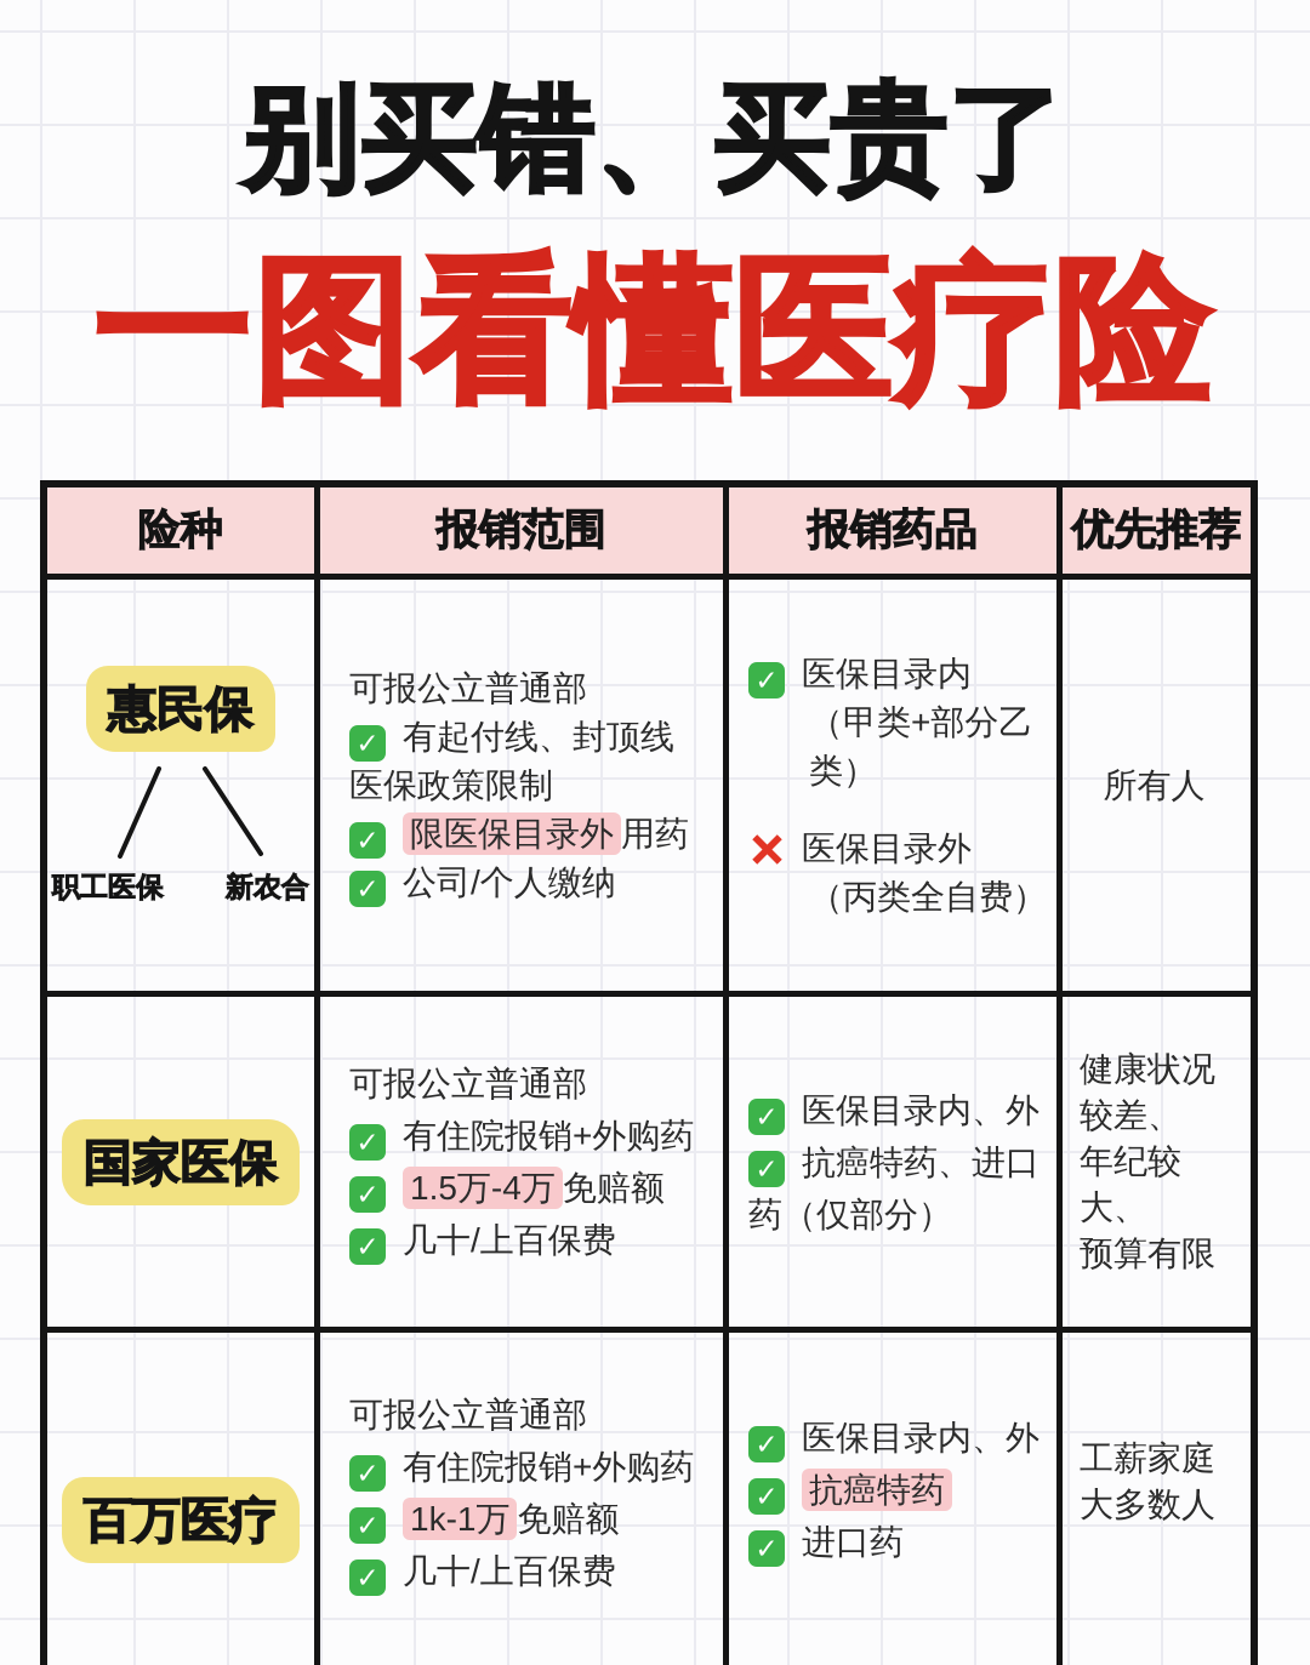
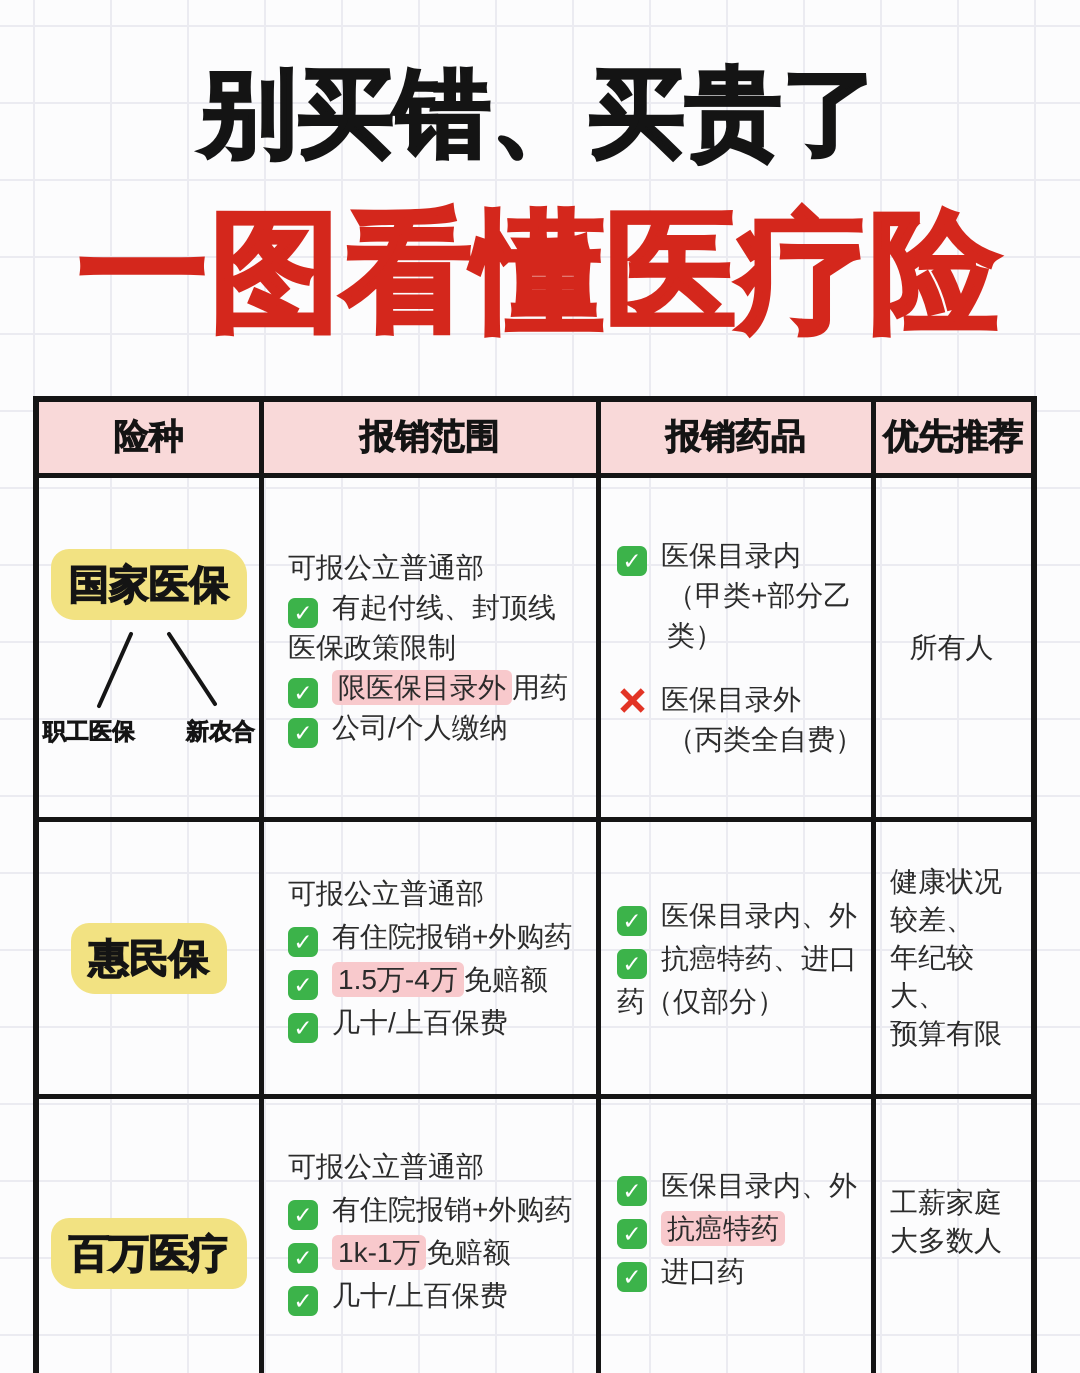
  别买错、买贵了
  一图看懂医疗险
  险种
  报销范围
  报销药品
  优先推荐
- 惠民保
+ 国家医保
  职工医保
  新农合
  可报公立普通部
  ✓ 有起付线、封顶线
  医保政策限制
  ✓ 限医保目录外 用药
  ✓ 公司/个人缴纳
  ✓ 医保目录内
  （甲类+部分乙类）
  ✕ 医保目录外
  （丙类全自费）
  所有人
- 国家医保
+ 惠民保
  可报公立普通部
  ✓ 有住院报销+外购药
  ✓ 1.5万-4万 免赔额
  ✓ 几十/上百保费
  ✓ 医保目录内、外
  ✓ 抗癌特药、进口药（仅部分）
  健康状况较差、
  年纪较大、
  预算有限
  百万医疗
  可报公立普通部
  ✓ 有住院报销+外购药
  ✓ 1k-1万 免赔额
  ✓ 几十/上百保费
  ✓ 医保目录内、外
  ✓ 抗癌特药
  ✓ 进口药
  工薪家庭
  大多数人
